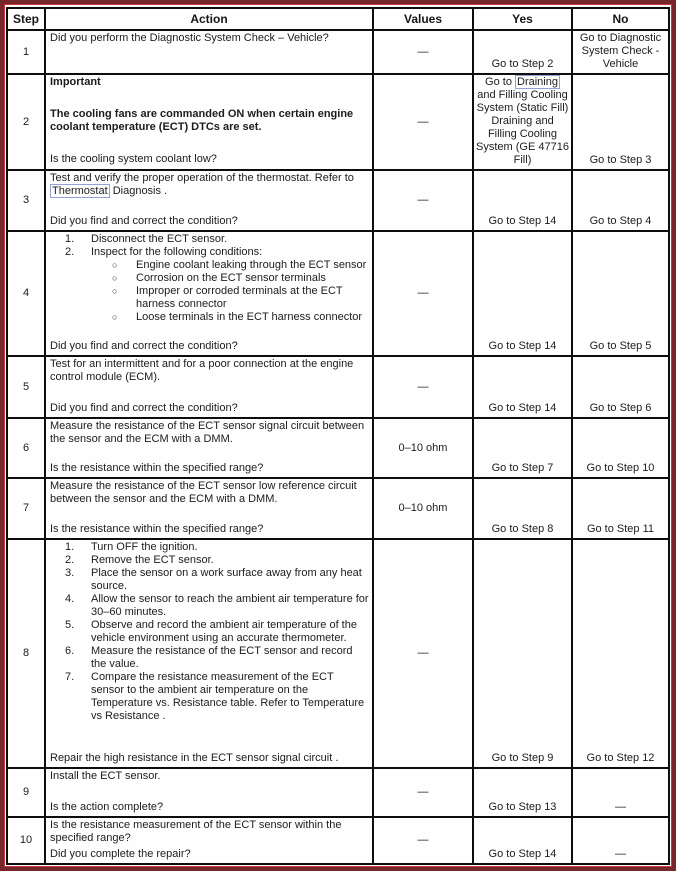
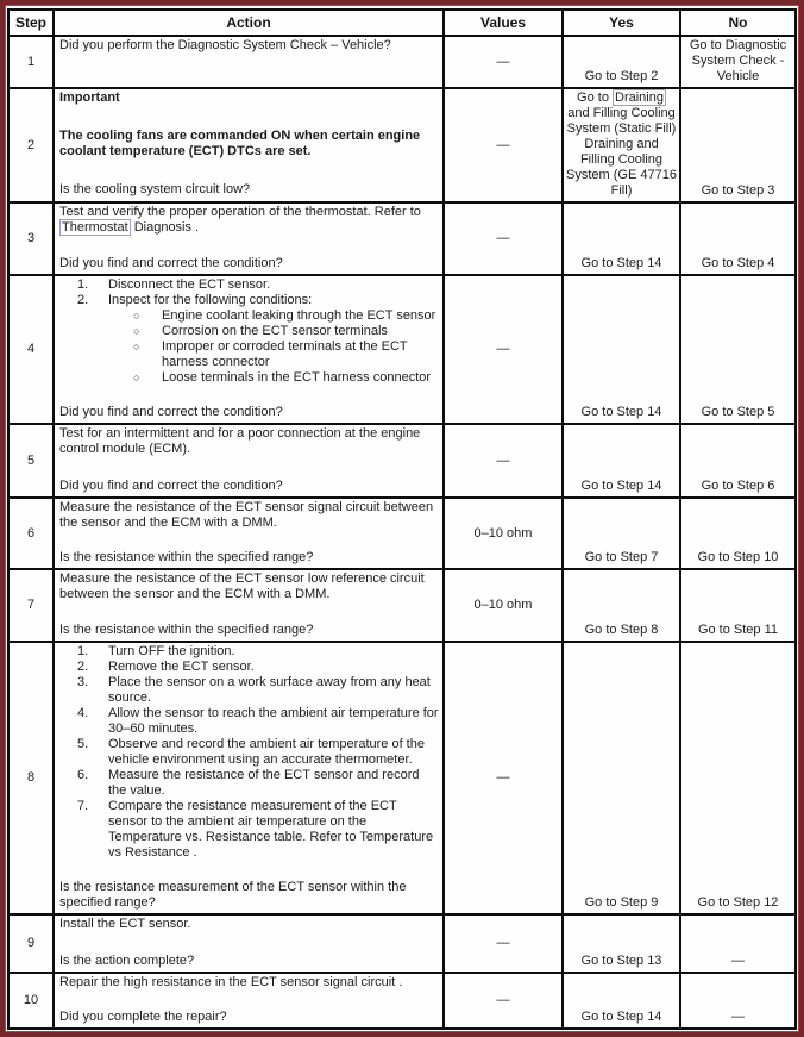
  Step	Action	Values	Yes	No
  1	Did you perform the Diagnostic System Check – Vehicle?	—	Go to Step 2	Go to Diagnostic System Check - Vehicle
- 2	ImportantThe cooling fans are commanded ON when certain engine coolant temperature (ECT) DTCs are set.Is the cooling system coolant low?	—	Go to Draining and Filling Cooling System (Static Fill) Draining and Filling Cooling System (GE 47716 Fill)	Go to Step 3
+ 2	ImportantThe cooling fans are commanded ON when certain engine coolant temperature (ECT) DTCs are set.Is the cooling system circuit low?	—	Go to Draining and Filling Cooling System (Static Fill) Draining and Filling Cooling System (GE 47716 Fill)	Go to Step 3
  3	Test and verify the proper operation of the thermostat. Refer to Thermostat Diagnosis .Did you find and correct the condition?	—	Go to Step 14	Go to Step 4
  4	1. Disconnect the ECT sensor.2. Inspect for the following conditions:○ Engine coolant leaking through the ECT sensor○ Corrosion on the ECT sensor terminals○ Improper or corroded terminals at the ECT harness connector○ Loose terminals in the ECT harness connectorDid you find and correct the condition?	—	Go to Step 14	Go to Step 5
  5	Test for an intermittent and for a poor connection at the engine control module (ECM).Did you find and correct the condition?	—	Go to Step 14	Go to Step 6
  6	Measure the resistance of the ECT sensor signal circuit between the sensor and the ECM with a DMM.Is the resistance within the specified range?	0–10 ohm	Go to Step 7	Go to Step 10
  7	Measure the resistance of the ECT sensor low reference circuit between the sensor and the ECM with a DMM.Is the resistance within the specified range?	0–10 ohm	Go to Step 8	Go to Step 11
- 8	1. Turn OFF the ignition.2. Remove the ECT sensor.3. Place the sensor on a work surface away from any heat source.4. Allow the sensor to reach the ambient air temperature for 30–60 minutes.5. Observe and record the ambient air temperature of the vehicle environment using an accurate thermometer.6. Measure the resistance of the ECT sensor and record the value.7. Compare the resistance measurement of the ECT sensor to the ambient air temperature on the Temperature vs. Resistance table. Refer to Temperature vs Resistance .Repair the high resistance in the ECT sensor signal circuit .	—	Go to Step 9	Go to Step 12
+ 8	1. Turn OFF the ignition.2. Remove the ECT sensor.3. Place the sensor on a work surface away from any heat source.4. Allow the sensor to reach the ambient air temperature for 30–60 minutes.5. Observe and record the ambient air temperature of the vehicle environment using an accurate thermometer.6. Measure the resistance of the ECT sensor and record the value.7. Compare the resistance measurement of the ECT sensor to the ambient air temperature on the Temperature vs. Resistance table. Refer to Temperature vs Resistance .Is the resistance measurement of the ECT sensor within the specified range?	—	Go to Step 9	Go to Step 12
  9	Install the ECT sensor.Is the action complete?	—	Go to Step 13	—
- 10	Is the resistance measurement of the ECT sensor within the specified range?Did you complete the repair?	—	Go to Step 14	—
+ 10	Repair the high resistance in the ECT sensor signal circuit .Did you complete the repair?	—	Go to Step 14	—
